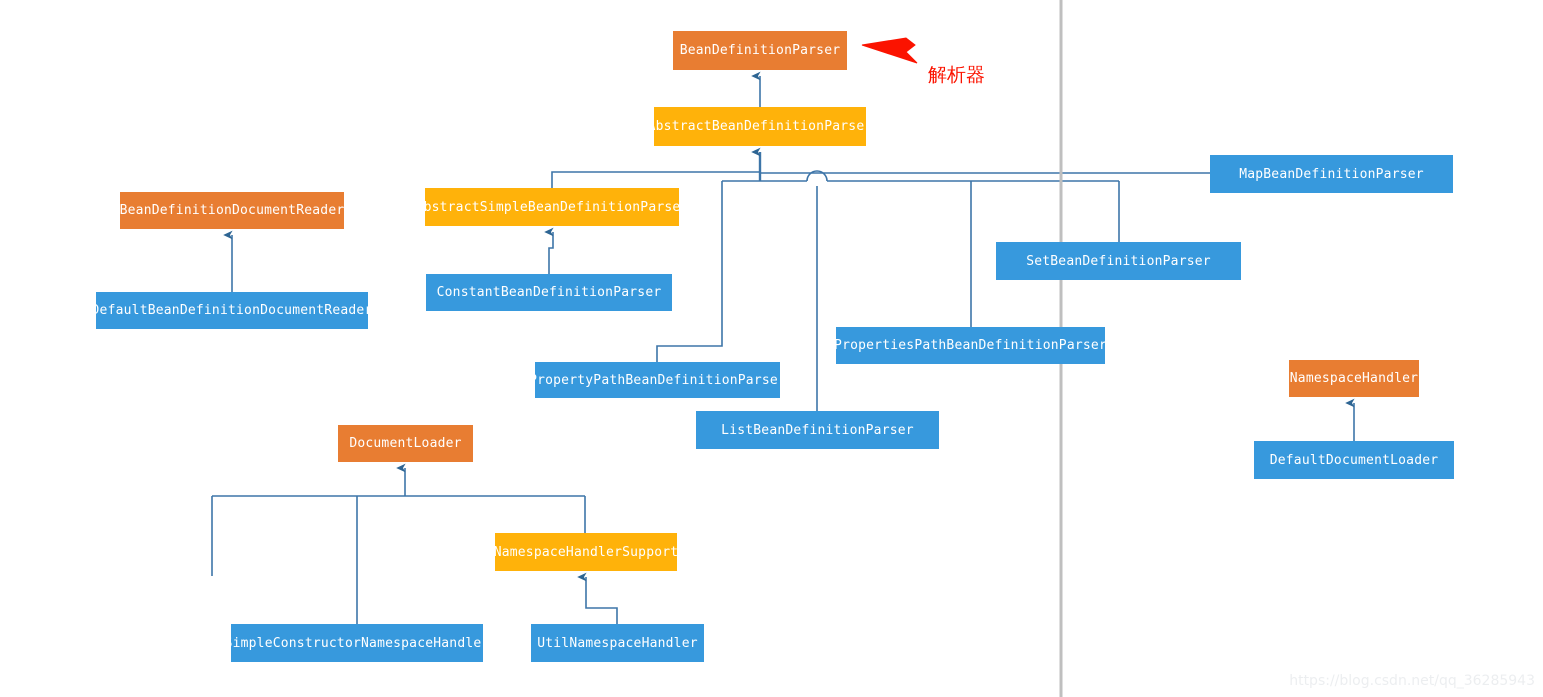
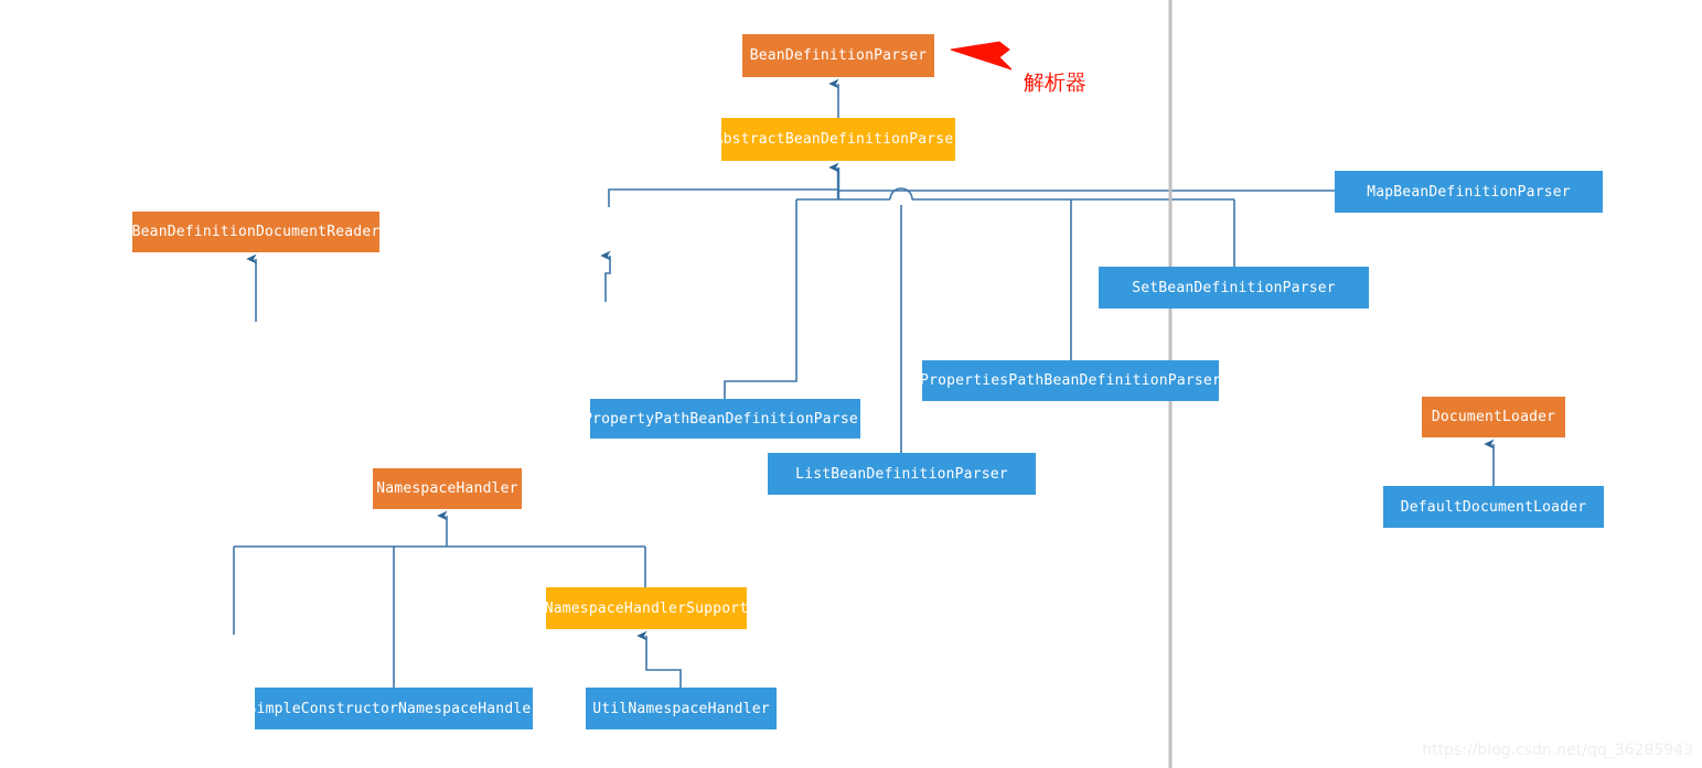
  BeanDefinitionParser
  AbstractBeanDefinitionParser
  BeanDefinitionDocumentReader
- AbstractSimpleBeanDefinitionParser
  MapBeanDefinitionParser
  SetBeanDefinitionParser
- ConstantBeanDefinitionParser
- DefaultBeanDefinitionDocumentReader
  PropertiesPathBeanDefinitionParser
- NamespaceHandler
+ DocumentLoader
  PropertyPathBeanDefinitionParser
  ListBeanDefinitionParser
- DocumentLoader
+ NamespaceHandler
  DefaultDocumentLoader
  NamespaceHandlerSupport
  SimpleConstructorNamespaceHandler
  UtilNamespaceHandler
  解析器
